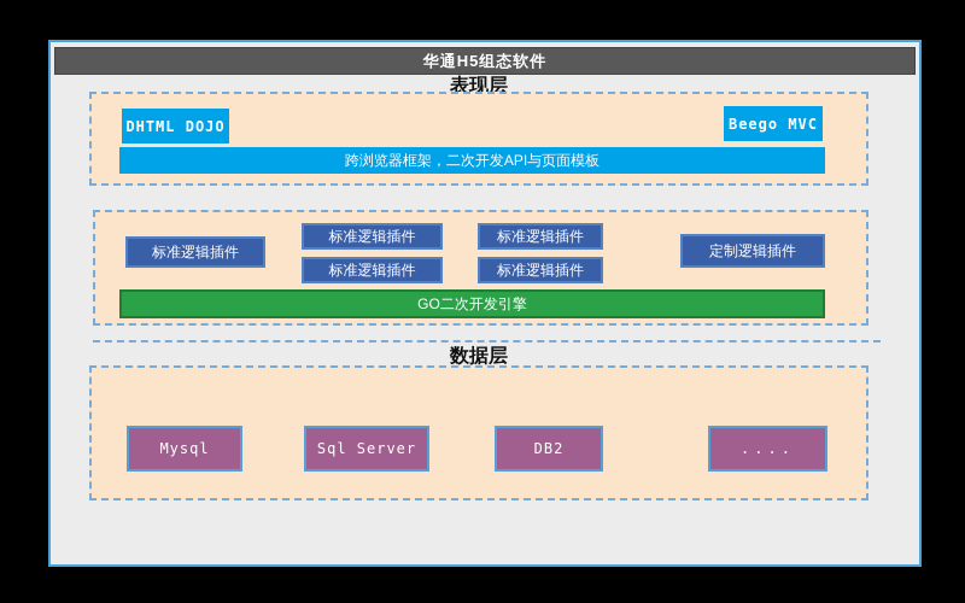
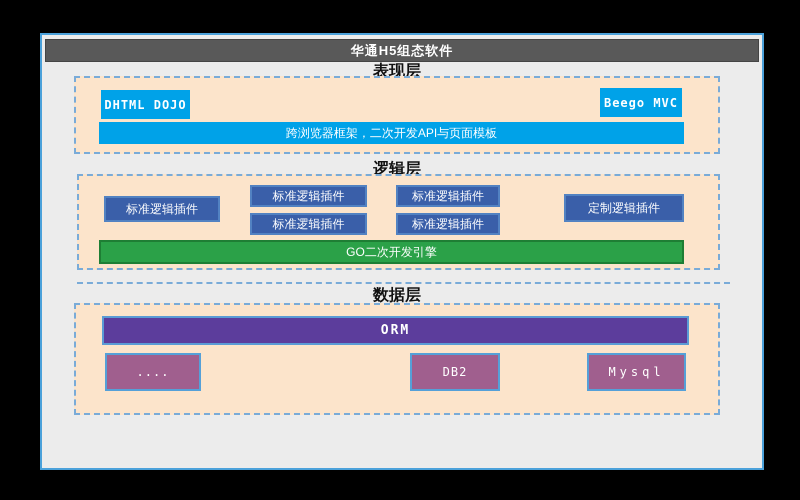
  华通H5组态软件
  表现层
  DHTML DOJO
  Beego MVC
  跨浏览器框架，二次开发API与页面模板
+ 逻辑层
  标准逻辑插件
  标准逻辑插件
  标准逻辑插件
  标准逻辑插件
  标准逻辑插件
  定制逻辑插件
  GO二次开发引擎
  数据层
+ ORM
- Mysql
+ ....
- Sql Server
  DB2
- ....
+ Mysql
